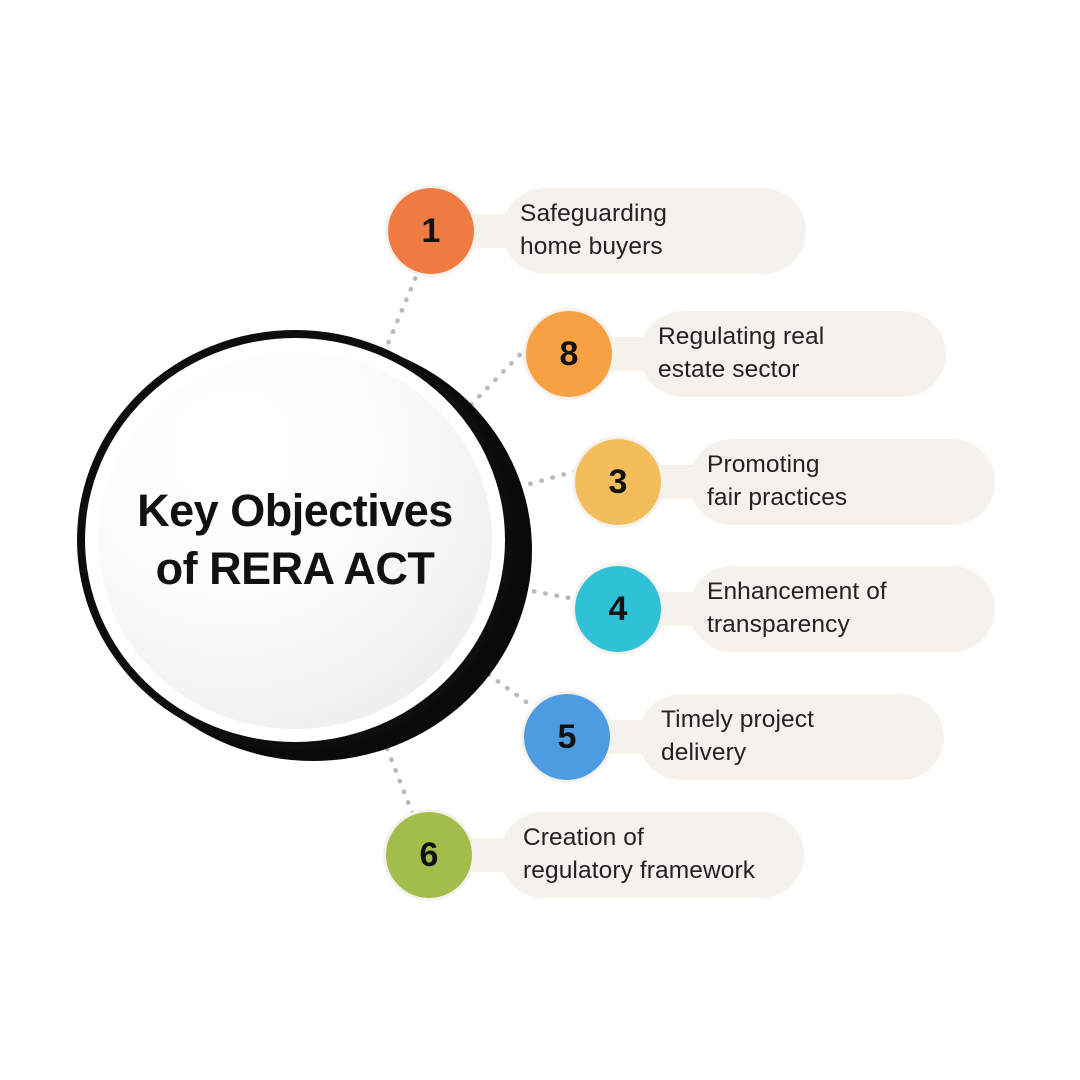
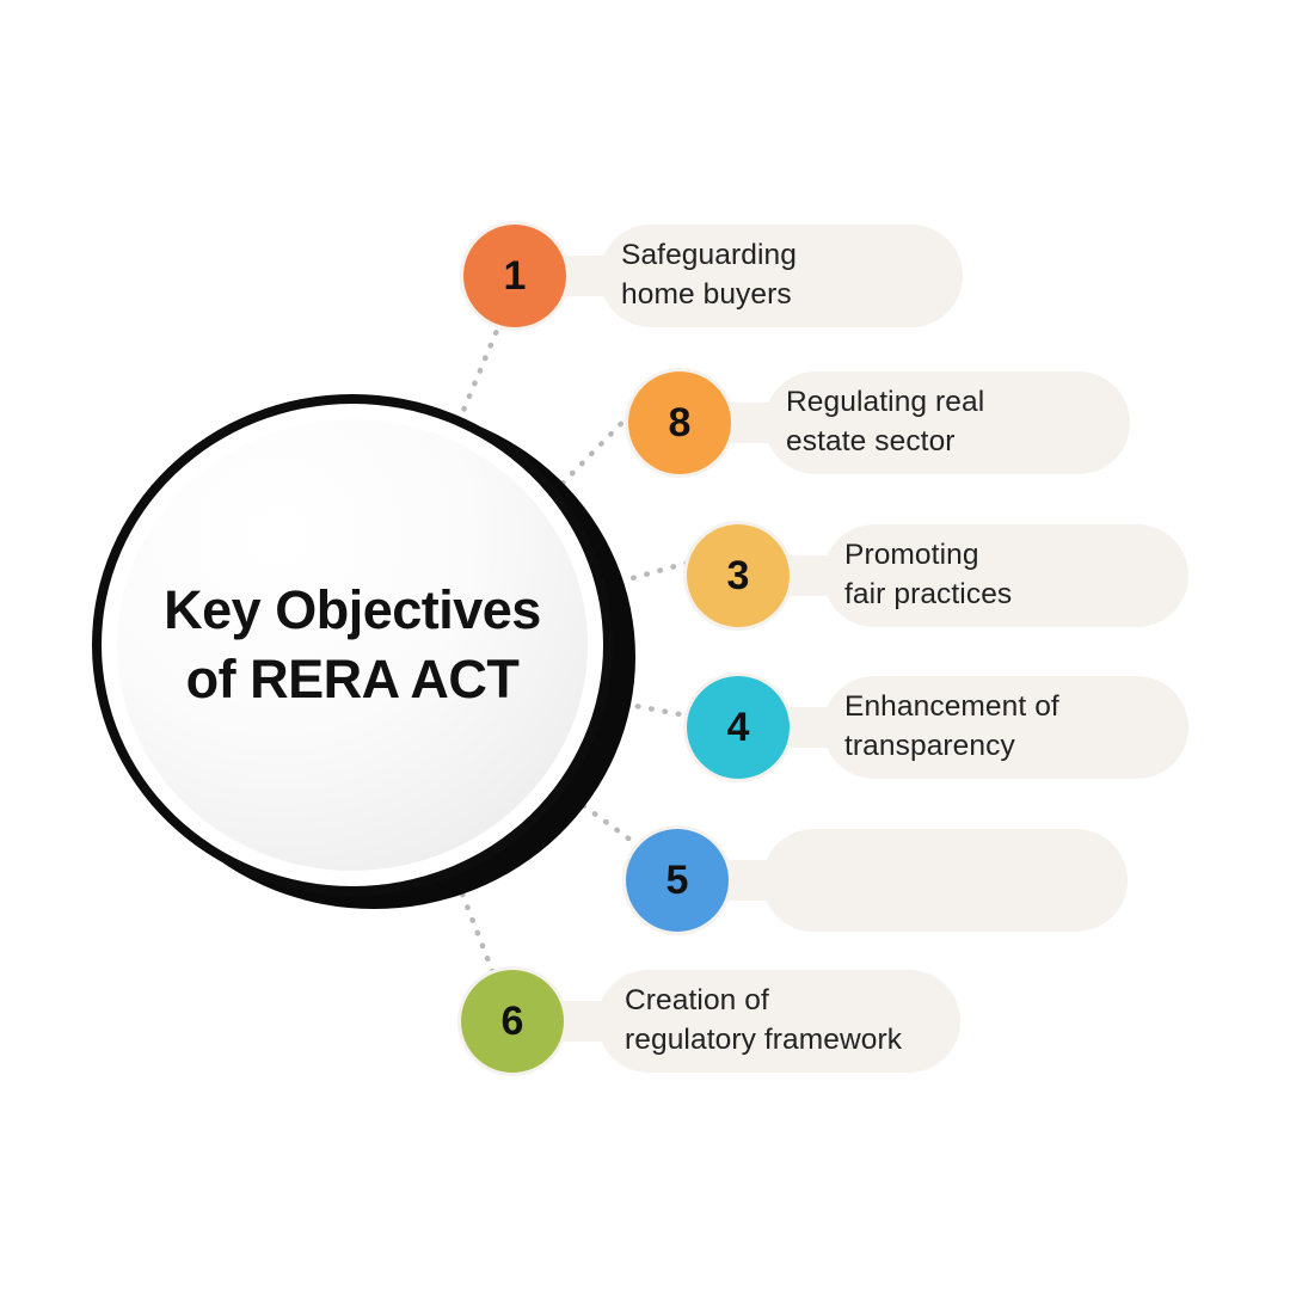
  Key Objectives
  of RERA ACT
  1
  Safeguarding
  home buyers
  8
  Regulating real
  estate sector
  3
  Promoting
  fair practices
  4
  Enhancement of
  transparency
  5
- Timely project
- delivery
  6
  Creation of
  regulatory framework
